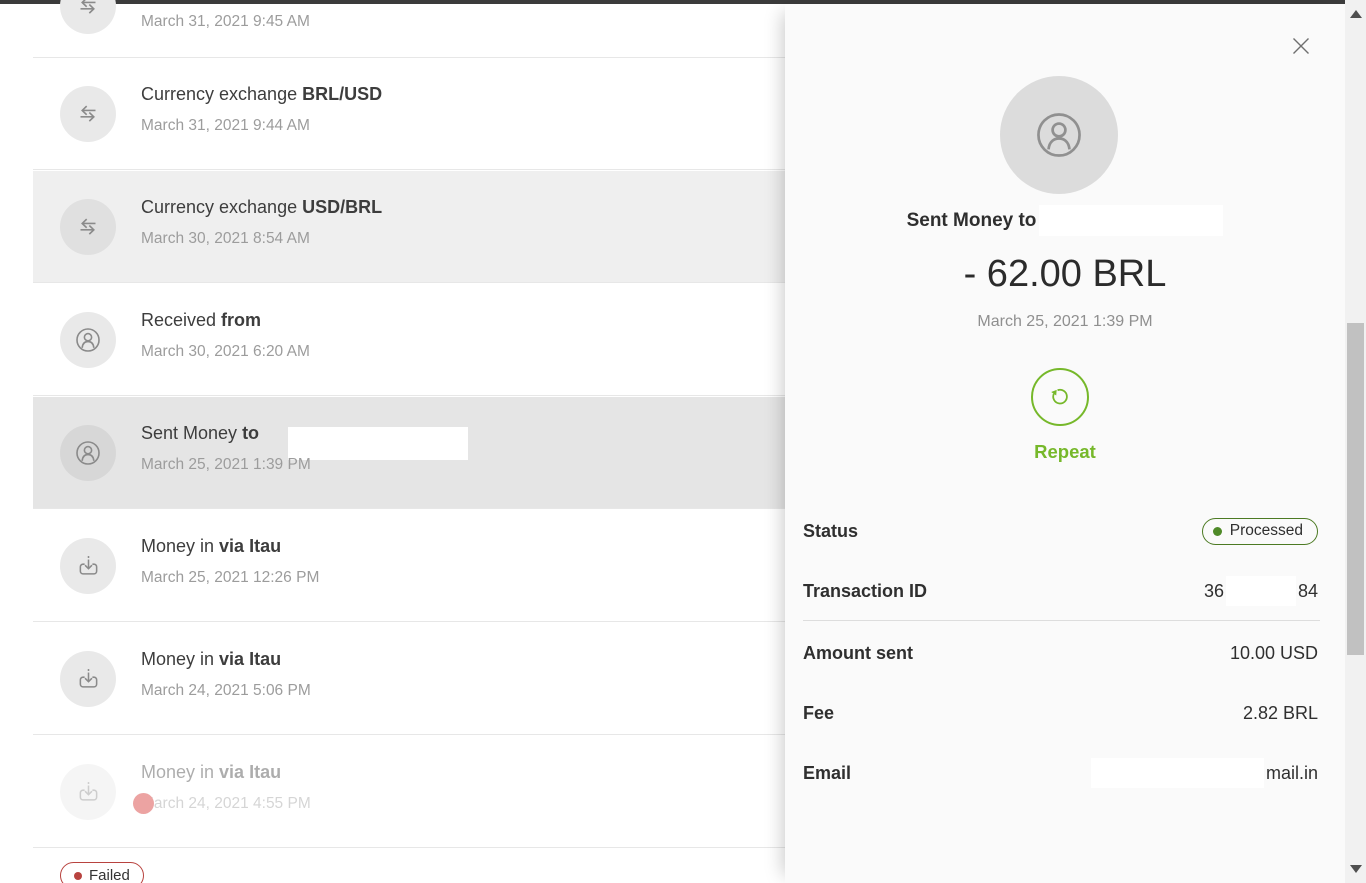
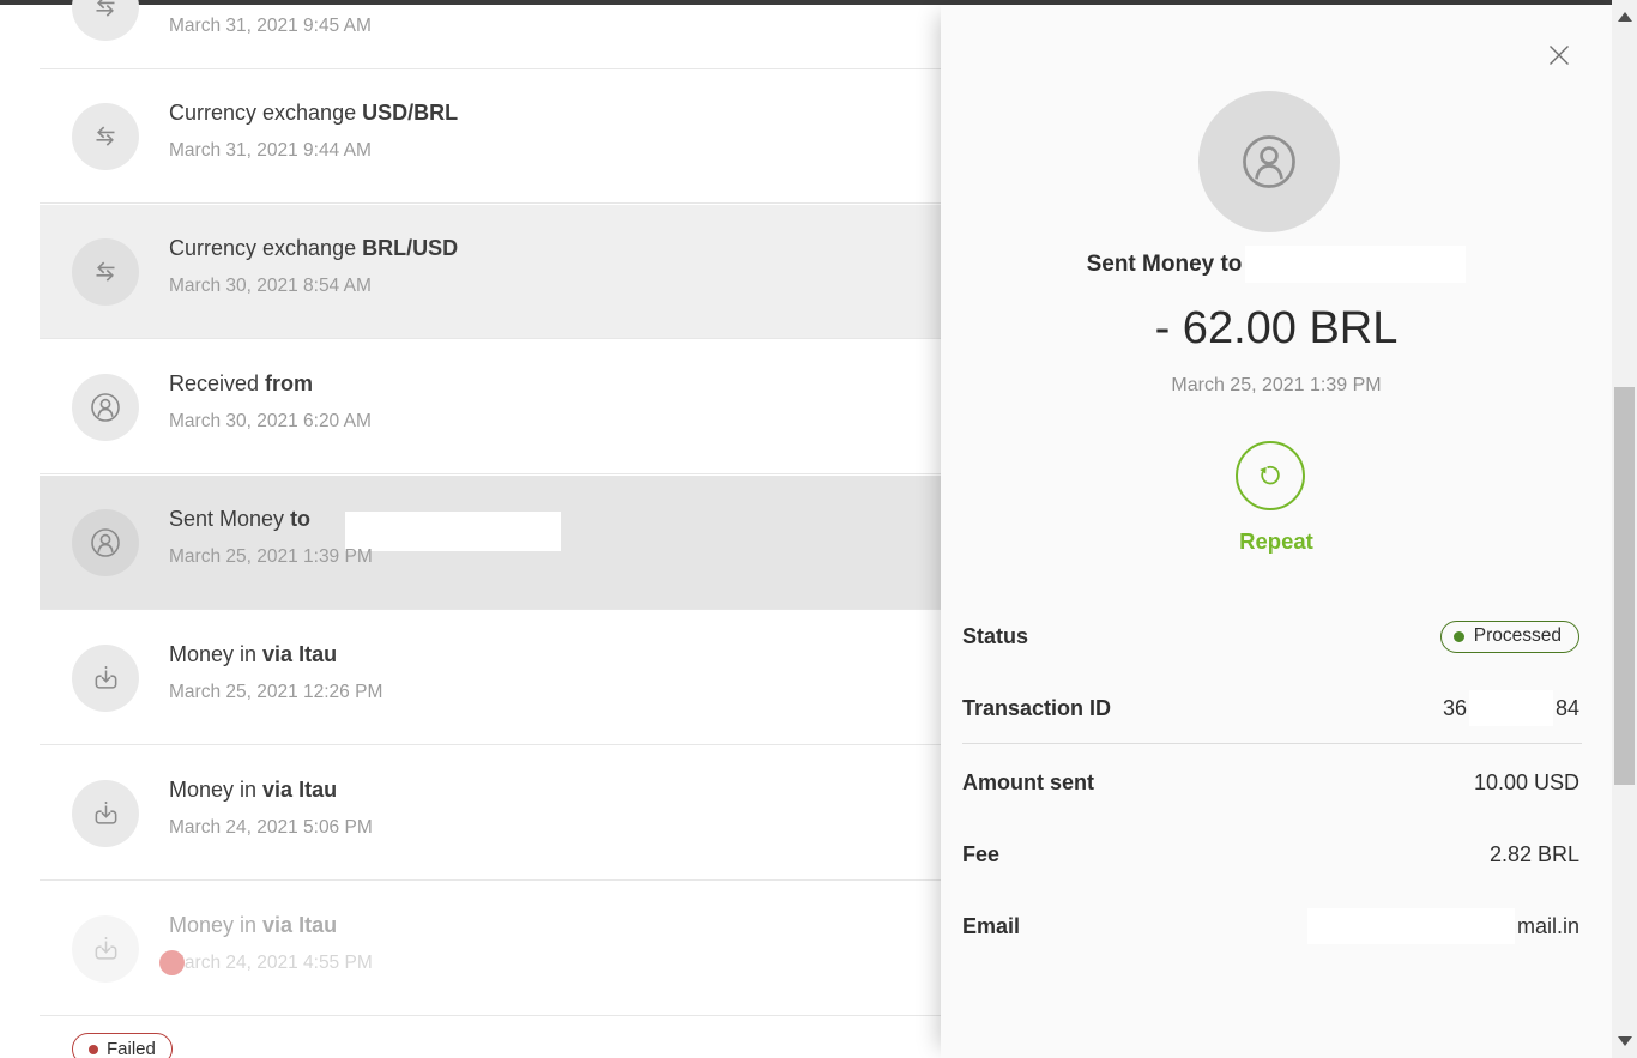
  March 31, 2021 9:45 AM
- Currency exchange BRL/USD
+ Currency exchange USD/BRL
  March 31, 2021 9:44 AM
- Currency exchange USD/BRL
+ Currency exchange BRL/USD
  March 30, 2021 8:54 AM
  Received from
  March 30, 2021 6:20 AM
  Sent Money to
  March 25, 2021 1:39 PM
  Money in via Itau
  March 25, 2021 12:26 PM
  Money in via Itau
  March 24, 2021 5:06 PM
  Money in via Itau
  arch 24, 2021 4:55 PM
  Failed
  Sent Money to
  - 62.00 BRL
  March 25, 2021 1:39 PM
  Repeat
  Status
  Processed
  Transaction ID
  36
  84
  Amount sent
  10.00 USD
  Fee
  2.82 BRL
  Email
  mail.in
